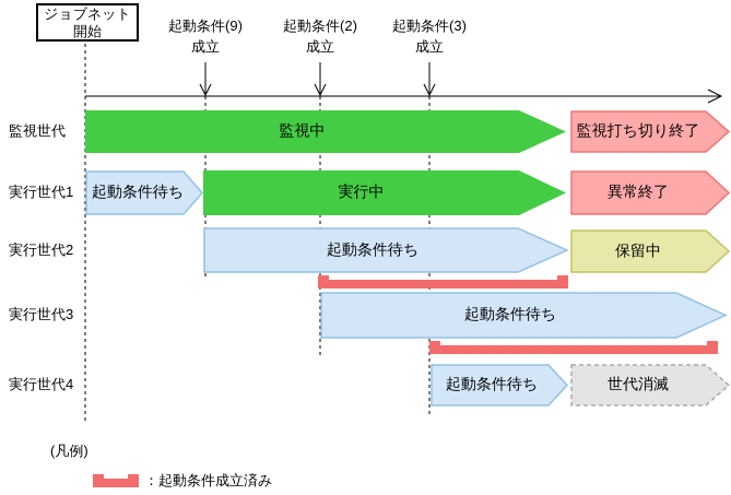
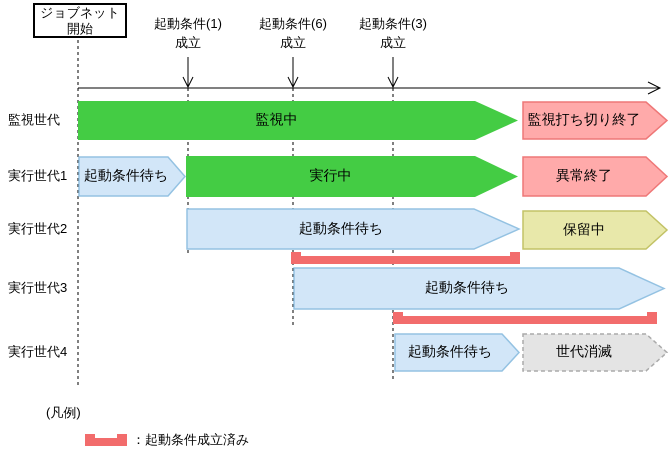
  ジョブネット
  開始
- 起動条件(9)
+ 起動条件(1)
  成立
- 起動条件(2)
+ 起動条件(6)
  成立
  起動条件(3)
  成立
  監視世代
  実行世代1
  実行世代2
  実行世代3
  実行世代4
  監視中
  監視打ち切り終了
  起動条件待ち
  実行中
  異常終了
  起動条件待ち
  保留中
  起動条件待ち
  起動条件待ち
  世代消滅
  (凡例)
  ：起動条件成立済み
